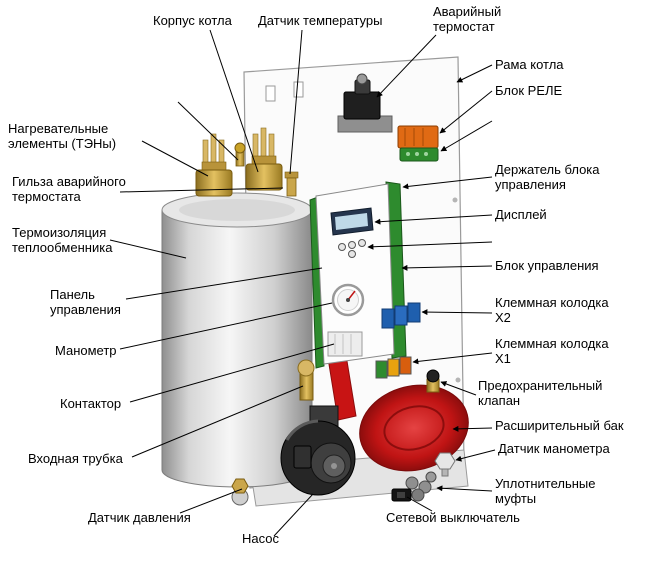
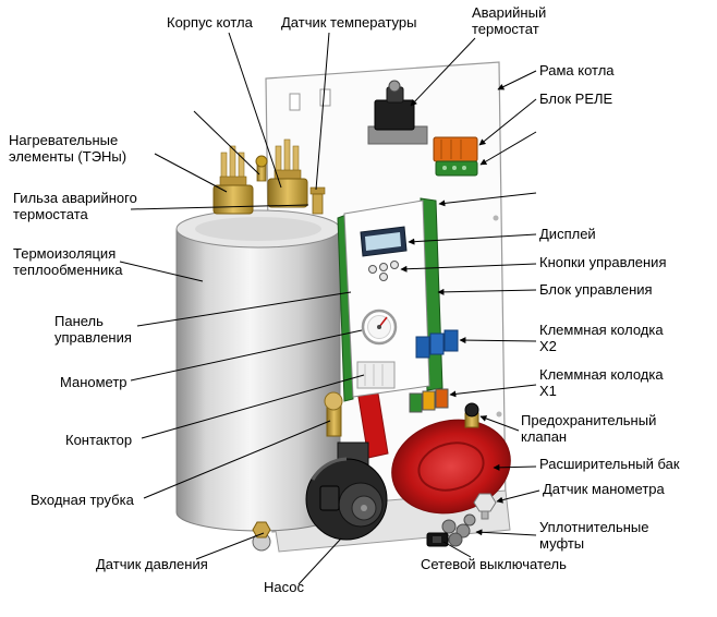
  Корпус котла
  Датчик температуры
  Аварийный термостат
  Рама котла
  Блок РЕЛЕ
  Нагревательные элементы (ТЭНы)
- Держатель блока управления
  Гильза аварийного термостата
  Дисплей
  Термоизоляция теплообменника
+ Кнопки управления
  Блок управления
  Панель управления
  Клеммная колодка Х2
  Манометр
  Клеммная колодка Х1
  Предохранительный клапан
  Контактор
  Расширительный бак
  Входная трубка
  Датчик манометра
  Уплотнительные муфты
  Датчик давления
  Насос
  Сетевой выключатель
